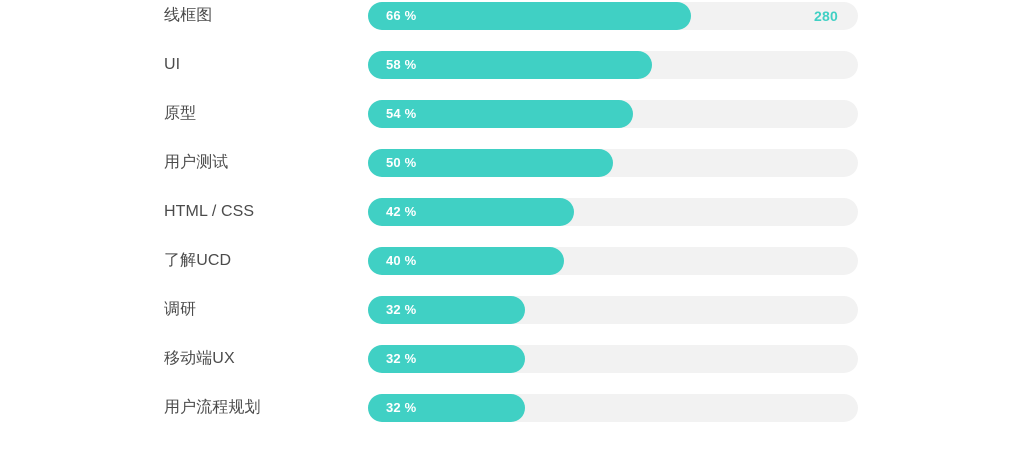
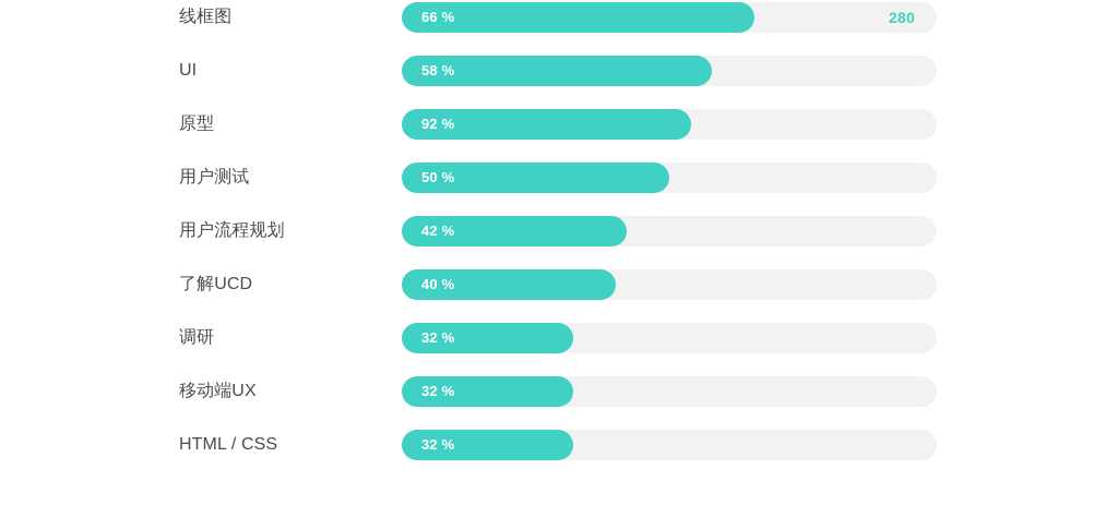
  线框图
  66 %
  280
  UI
  58 %
  原型
- 54 %
+ 92 %
  用户测试
  50 %
- HTML / CSS
+ 用户流程规划
  42 %
  了解UCD
  40 %
  调研
  32 %
  移动端UX
  32 %
- 用户流程规划
+ HTML / CSS
  32 %
